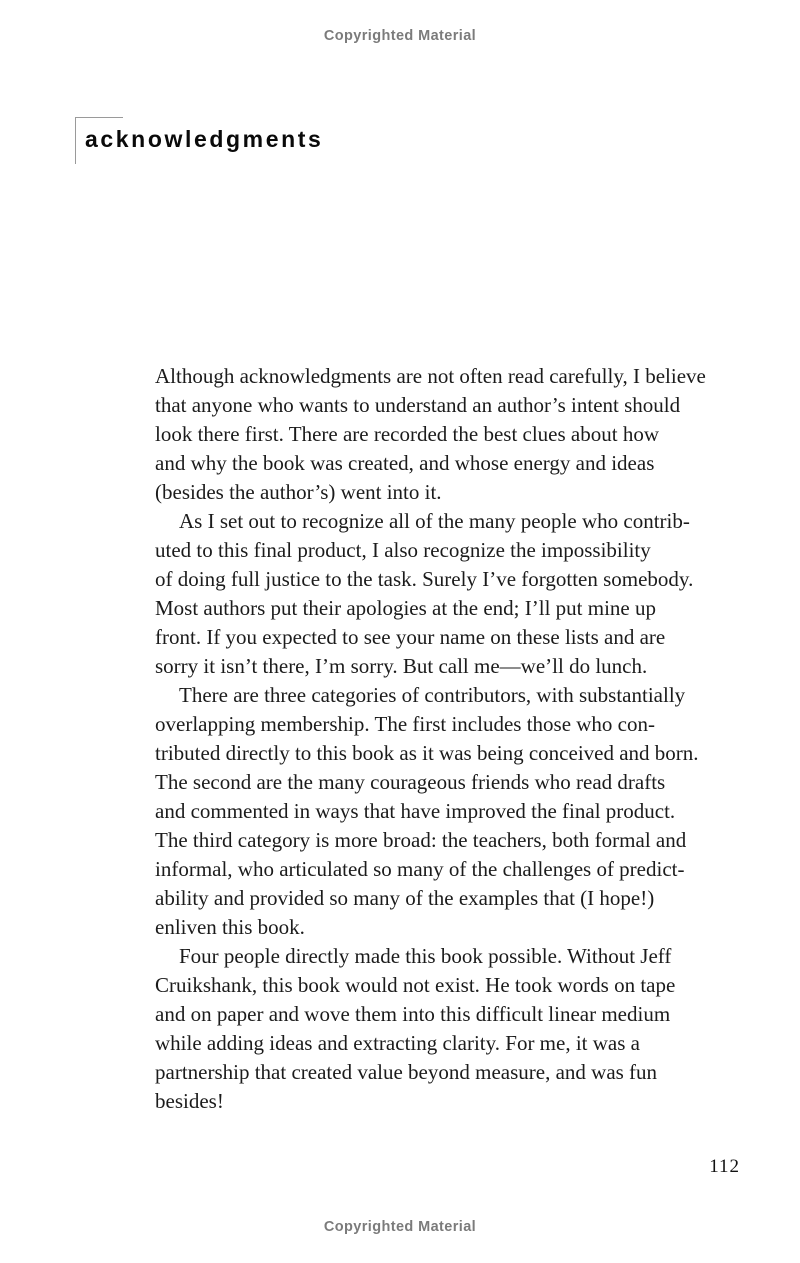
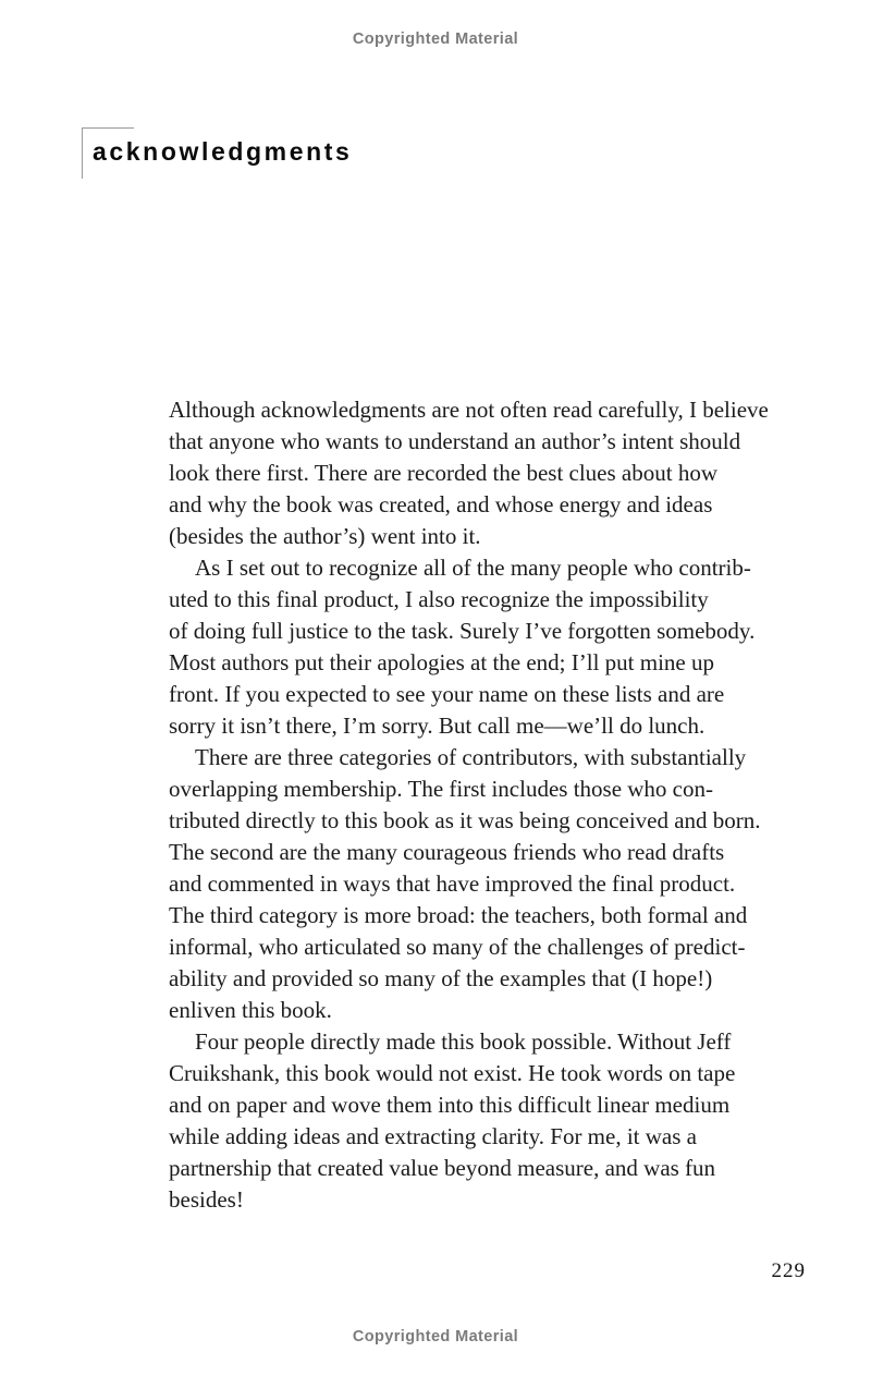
  Copyrighted Material
  acknowledgments
  Although acknowledgments are not often read carefully, I believe
  that anyone who wants to understand an author’s intent should
  look there first. There are recorded the best clues about how
  and why the book was created, and whose energy and ideas
  (besides the author’s) went into it.
  As I set out to recognize all of the many people who contrib-
  uted to this final product, I also recognize the impossibility
  of doing full justice to the task. Surely I’ve forgotten somebody.
  Most authors put their apologies at the end; I’ll put mine up
  front. If you expected to see your name on these lists and are
  sorry it isn’t there, I’m sorry. But call me—we’ll do lunch.
  There are three categories of contributors, with substantially
  overlapping membership. The first includes those who con-
  tributed directly to this book as it was being conceived and born.
  The second are the many courageous friends who read drafts
  and commented in ways that have improved the final product.
  The third category is more broad: the teachers, both formal and
  informal, who articulated so many of the challenges of predict-
  ability and provided so many of the examples that (I hope!)
  enliven this book.
  Four people directly made this book possible. Without Jeff
  Cruikshank, this book would not exist. He took words on tape
  and on paper and wove them into this difficult linear medium
  while adding ideas and extracting clarity. For me, it was a
  partnership that created value beyond measure, and was fun
  besides!
- 112
+ 229
  Copyrighted Material
